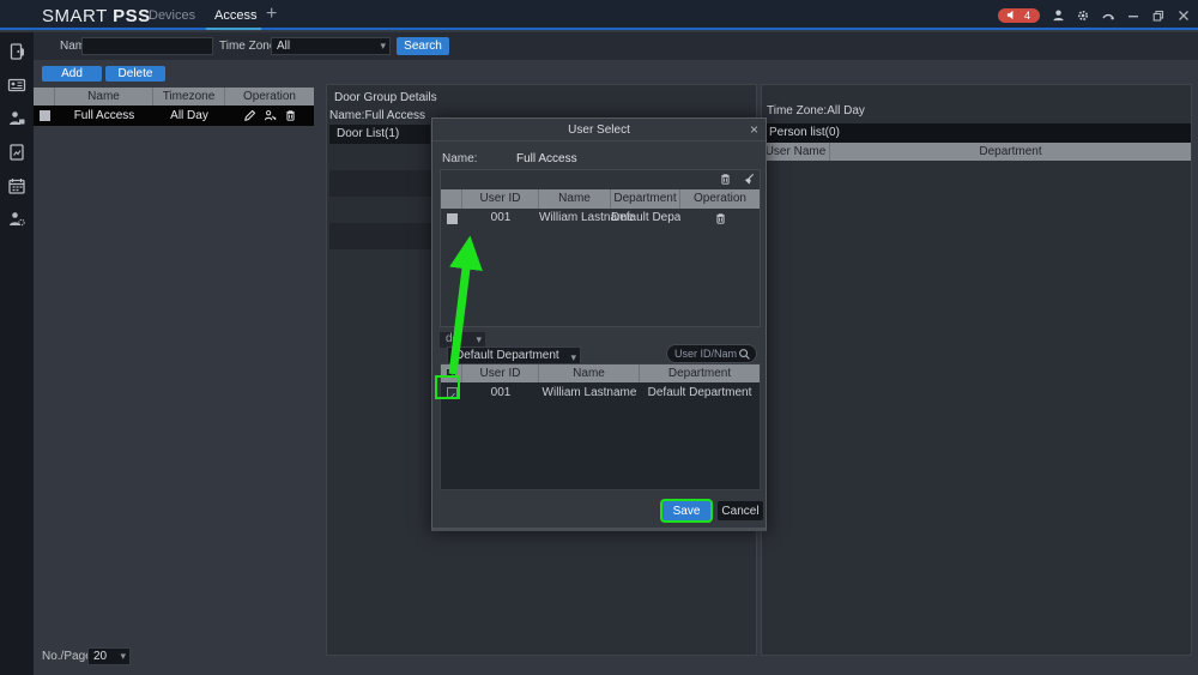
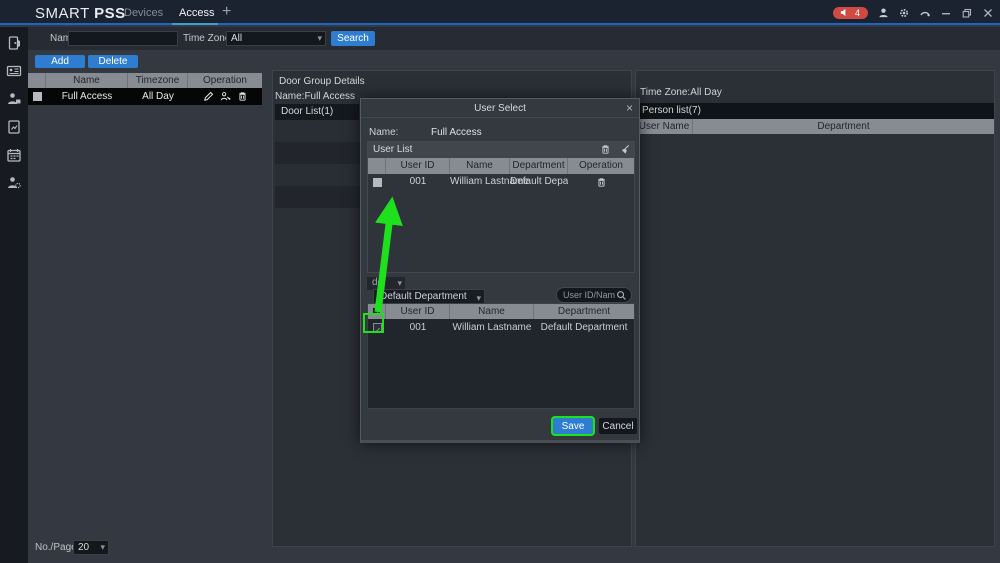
  SMART PSS
  Devices
  Access
  +
  4
  Time Zon
  All
  ▾
  Search
  Add
  Delete
  Name
  Timezone
  Operation
  Full Access
  All Day
  No./Pag
  20
  ▾
  Door Group Details
  Name:Full Access
  Door List(1)
  Time Zone:All Day
- Person list(0)
+ Person list(7)
  User Name
  Department
  User Select
  ×
  Name:
  Full Access
+ User List
  User ID
  Name
  Department
  Operation
  001
  William Lastn
  ▾
  Default Department
  ▾
  User ID/Nam
  User ID
  Name
  Department
  001
  William Lastname
  Default Department
  Save
  Cancel
